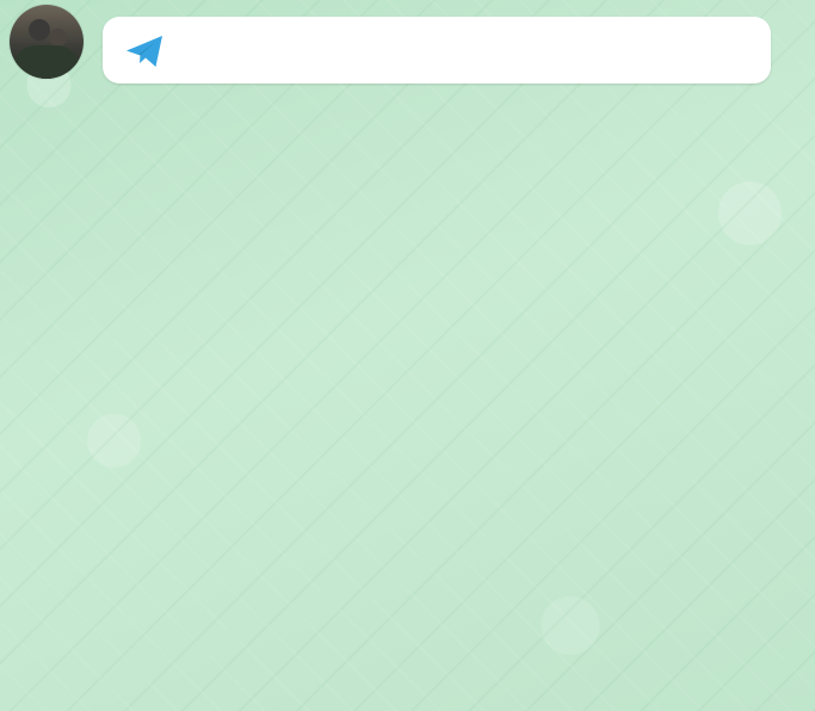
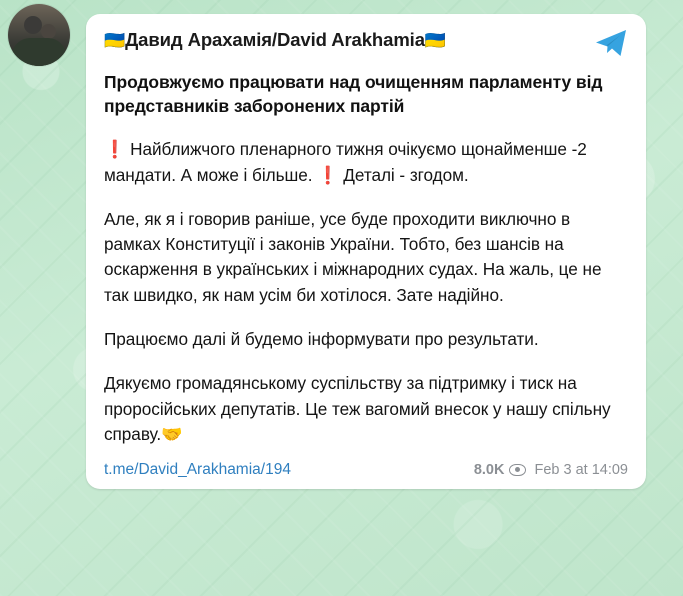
+ 🇺🇦Давид Арахамія/David Arakhamia🇺🇦
+ Продовжуємо працювати над очищенням парламенту від представників заборонених партій
+ ❗ Найближчого пленарного тижня очікуємо щонайменше -2 мандати. А може і більше. ❗ Деталі - згодом.
+ Але, як я і говорив раніше, усе буде проходити виключно в рамках Конституції і законів України. Тобто, без шансів на оскарження в українських і міжнародних судах. На жаль, це не так швидко, як нам усім би хотілося. Зате надійно.
+ Працюємо далі й будемо інформувати про результати.
+ Дякуємо громадянському суспільству за підтримку і тиск на проросійських депутатів. Це теж вагомий внесок у нашу спільну справу.🤝
+ t.me/David_Arakhamia/194
+ 8.0K
+ Feb 3 at 14:09
